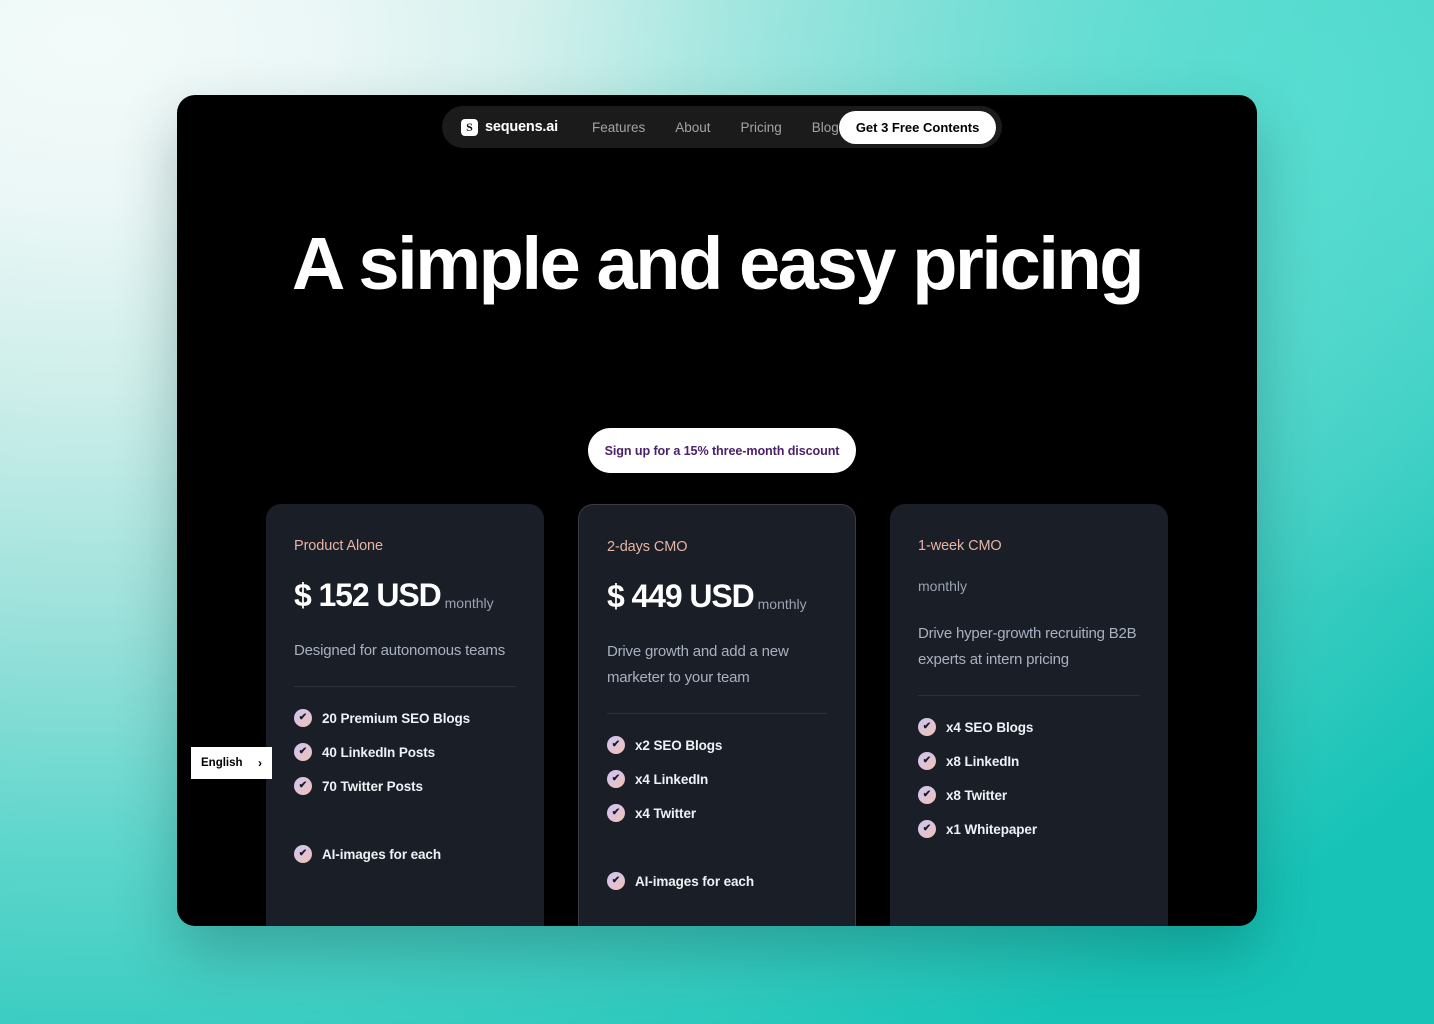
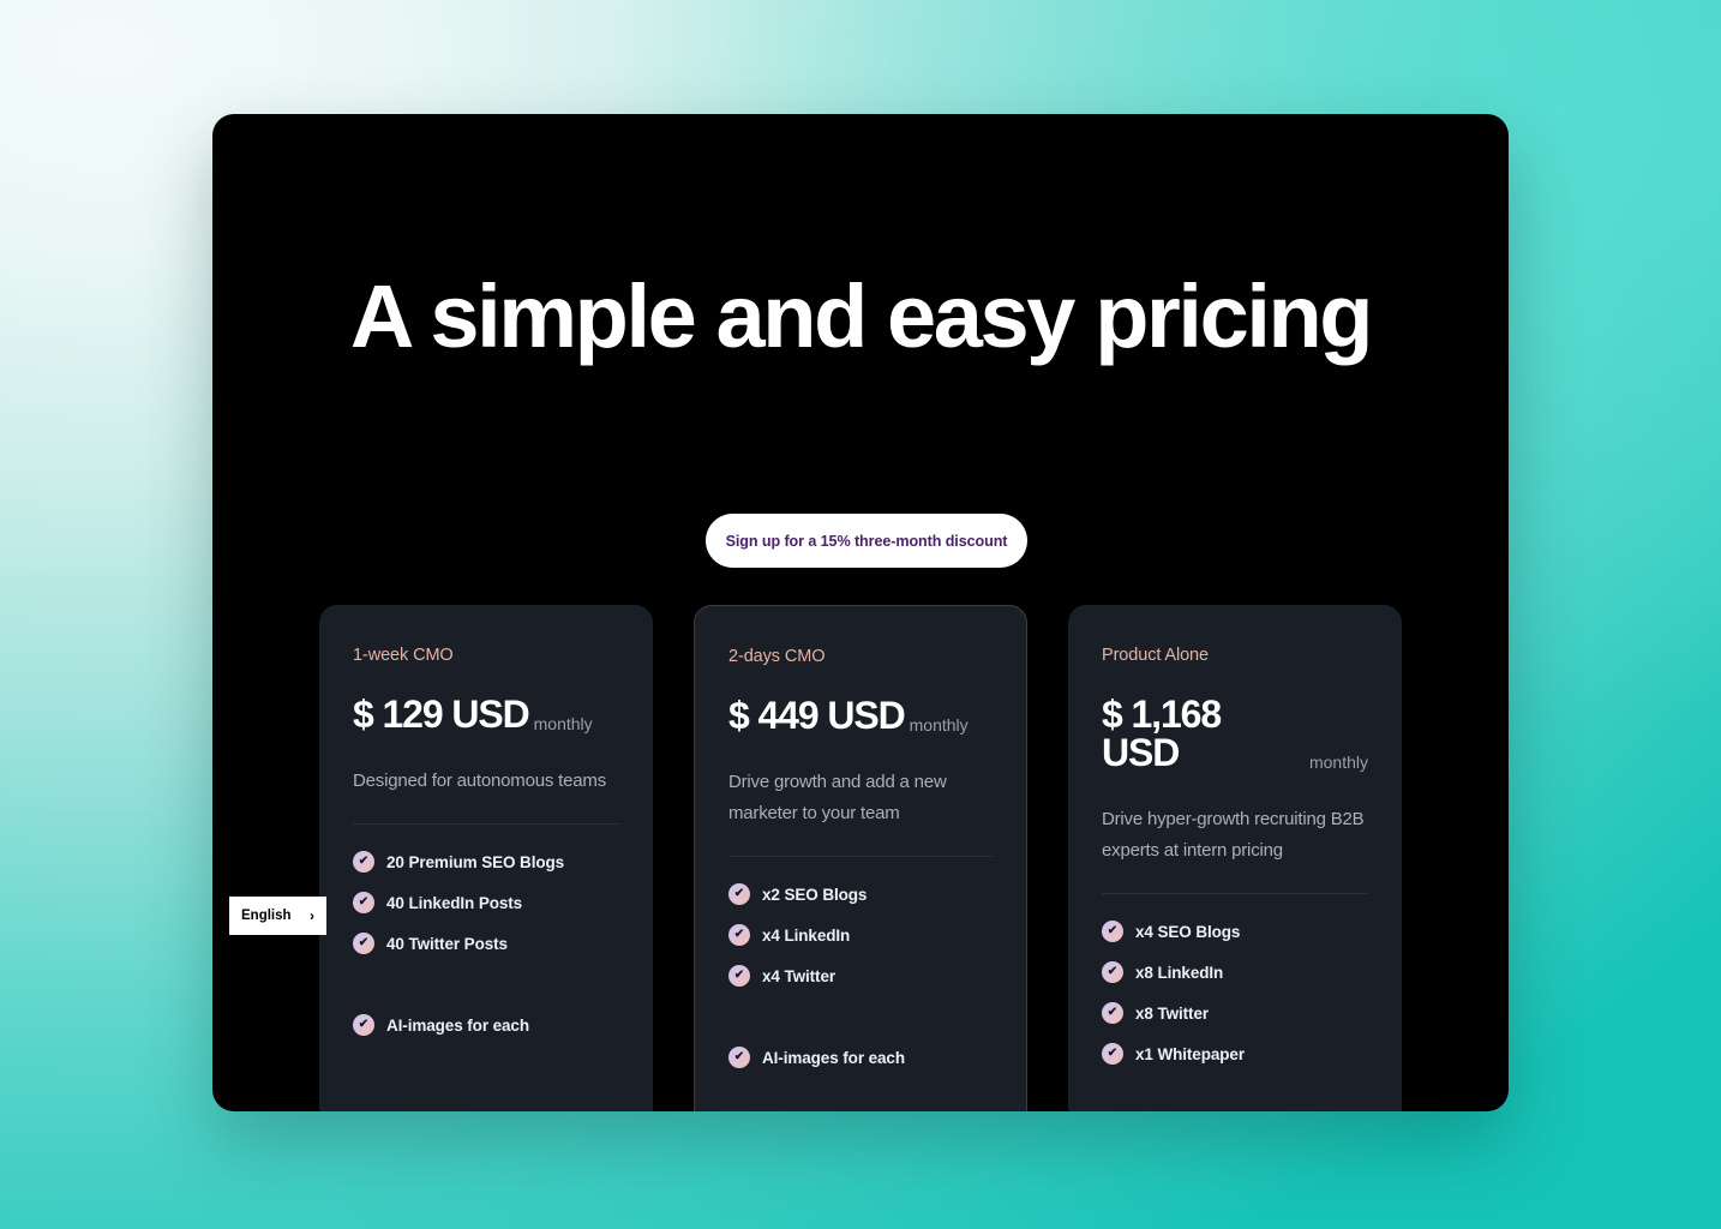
- S
- sequens.ai
- Features
- About
- Pricing
- Blog
- Get 3 Free Contents
  A simple and easy pricing
  Sign up for a 15% three-month discount
- Product Alone
+ 1-week CMO
- $ 152 USD
+ $ 129 USD
  monthly
  Designed for autonomous teams
  ✔
  20 Premium SEO Blogs
  ✔
  40 LinkedIn Posts
  ✔
- 70 Twitter Posts
+ 40 Twitter Posts
  ✔
  AI-images for each
  2-days CMO
  $ 449 USD
  monthly
  Drive growth and add a new marketer to your team
  ✔
  x2 SEO Blogs
  ✔
  x4 LinkedIn
  ✔
  x4 Twitter
  ✔
  AI-images for each
- 1-week CMO
+ Product Alone
+ $ 1,168 USD
  monthly
  Drive hyper-growth recruiting B2B experts at intern pricing
  ✔
  x4 SEO Blogs
  ✔
  x8 LinkedIn
  ✔
  x8 Twitter
  ✔
  x1 Whitepaper
  English
  ›
